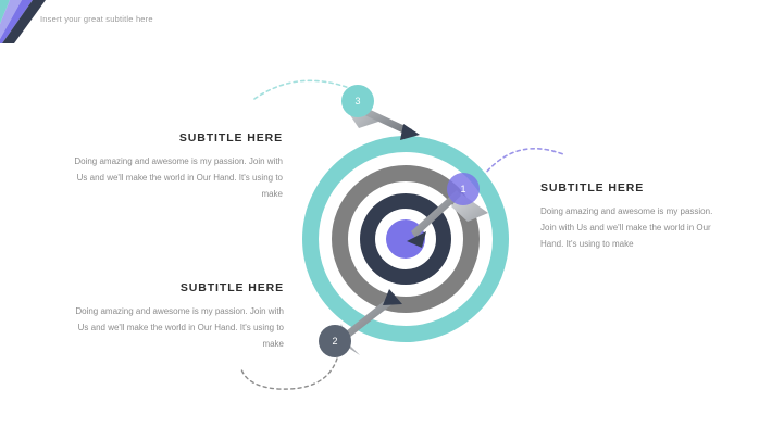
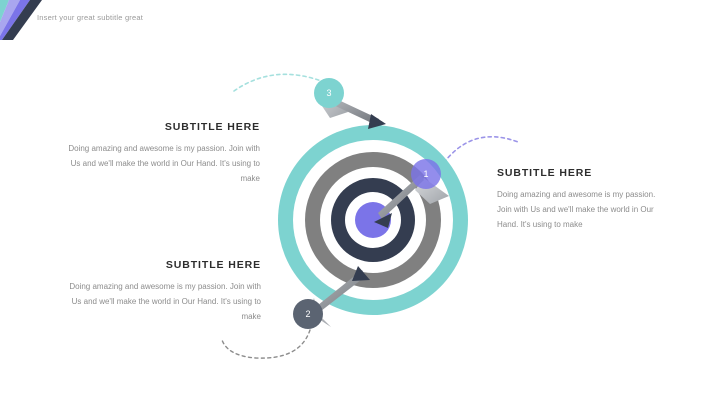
- Insert your great subtitle here
+ Insert your great subtitle great
  1
  2
  3
  SUBTITLE HERE
  Doing amazing and awesome is my passion. Join with Us and we'll make the world in Our Hand. It's using to make
  SUBTITLE HERE
  Doing amazing and awesome is my passion. Join with Us and we'll make the world in Our Hand. It's using to make
  SUBTITLE HERE
  Doing amazing and awesome is my passion. Join with Us and we'll make the world in Our Hand. It's using to make
